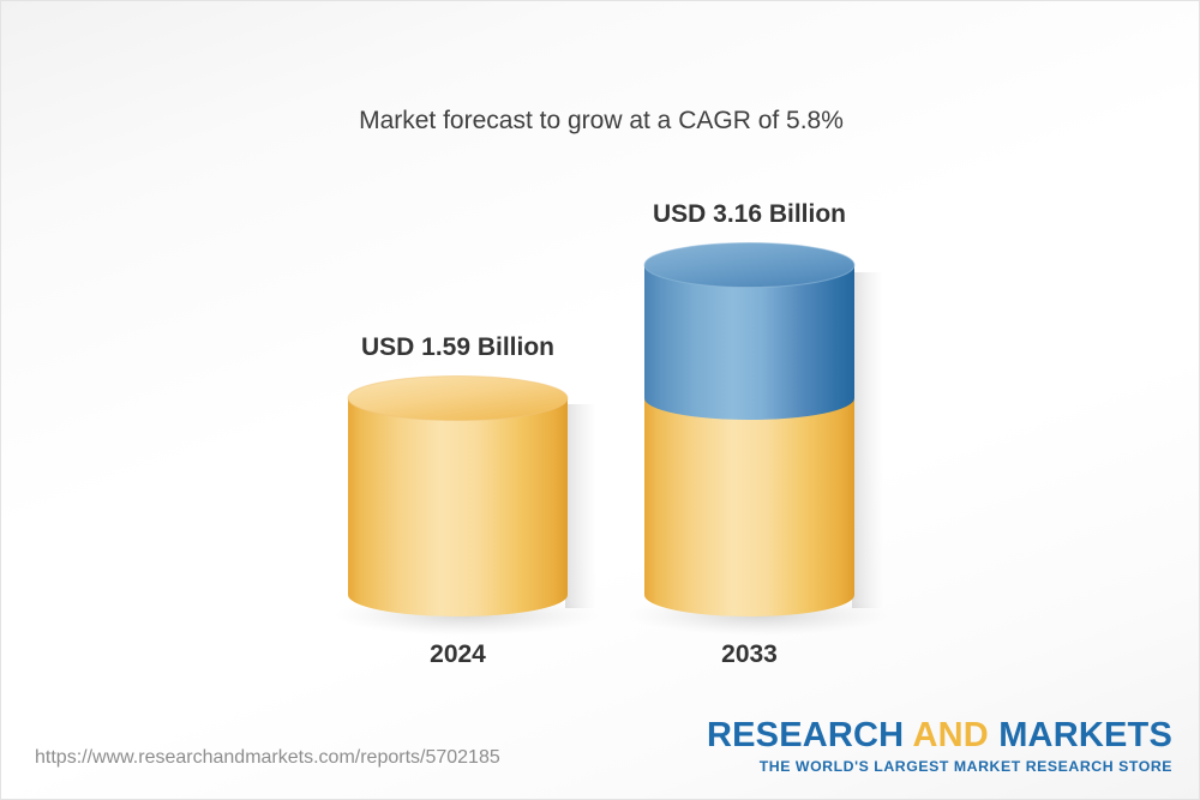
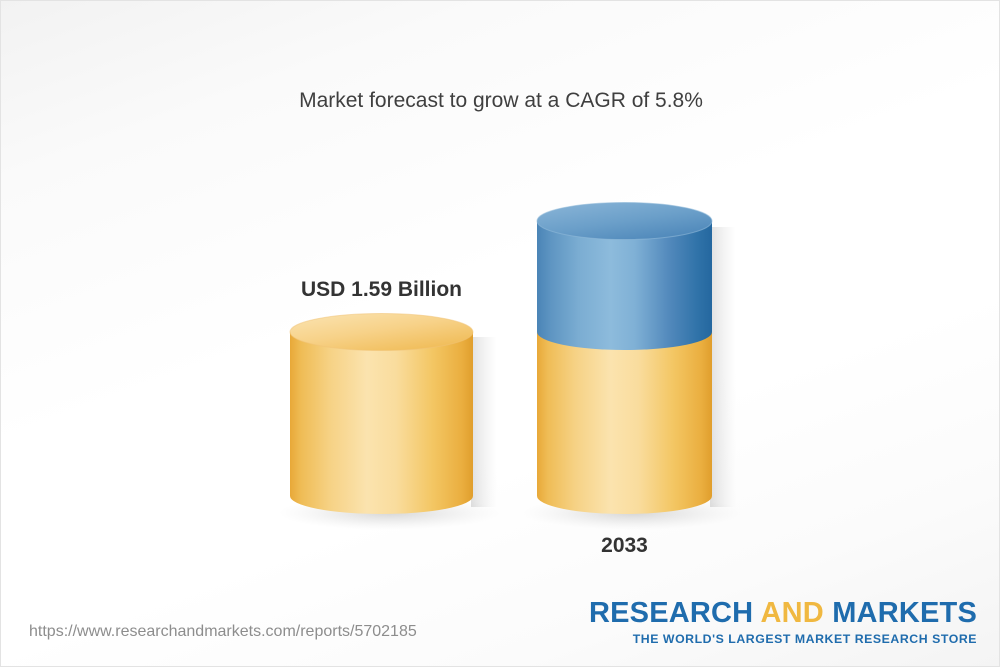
  Market forecast to grow at a CAGR of 5.8%
  USD 1.59 Billion
- USD 3.16 Billion
- 2024
  2033
  https://www.researchandmarkets.com/reports/5702185
  RESEARCH AND MARKETS
  THE WORLD'S LARGEST MARKET RESEARCH STORE
